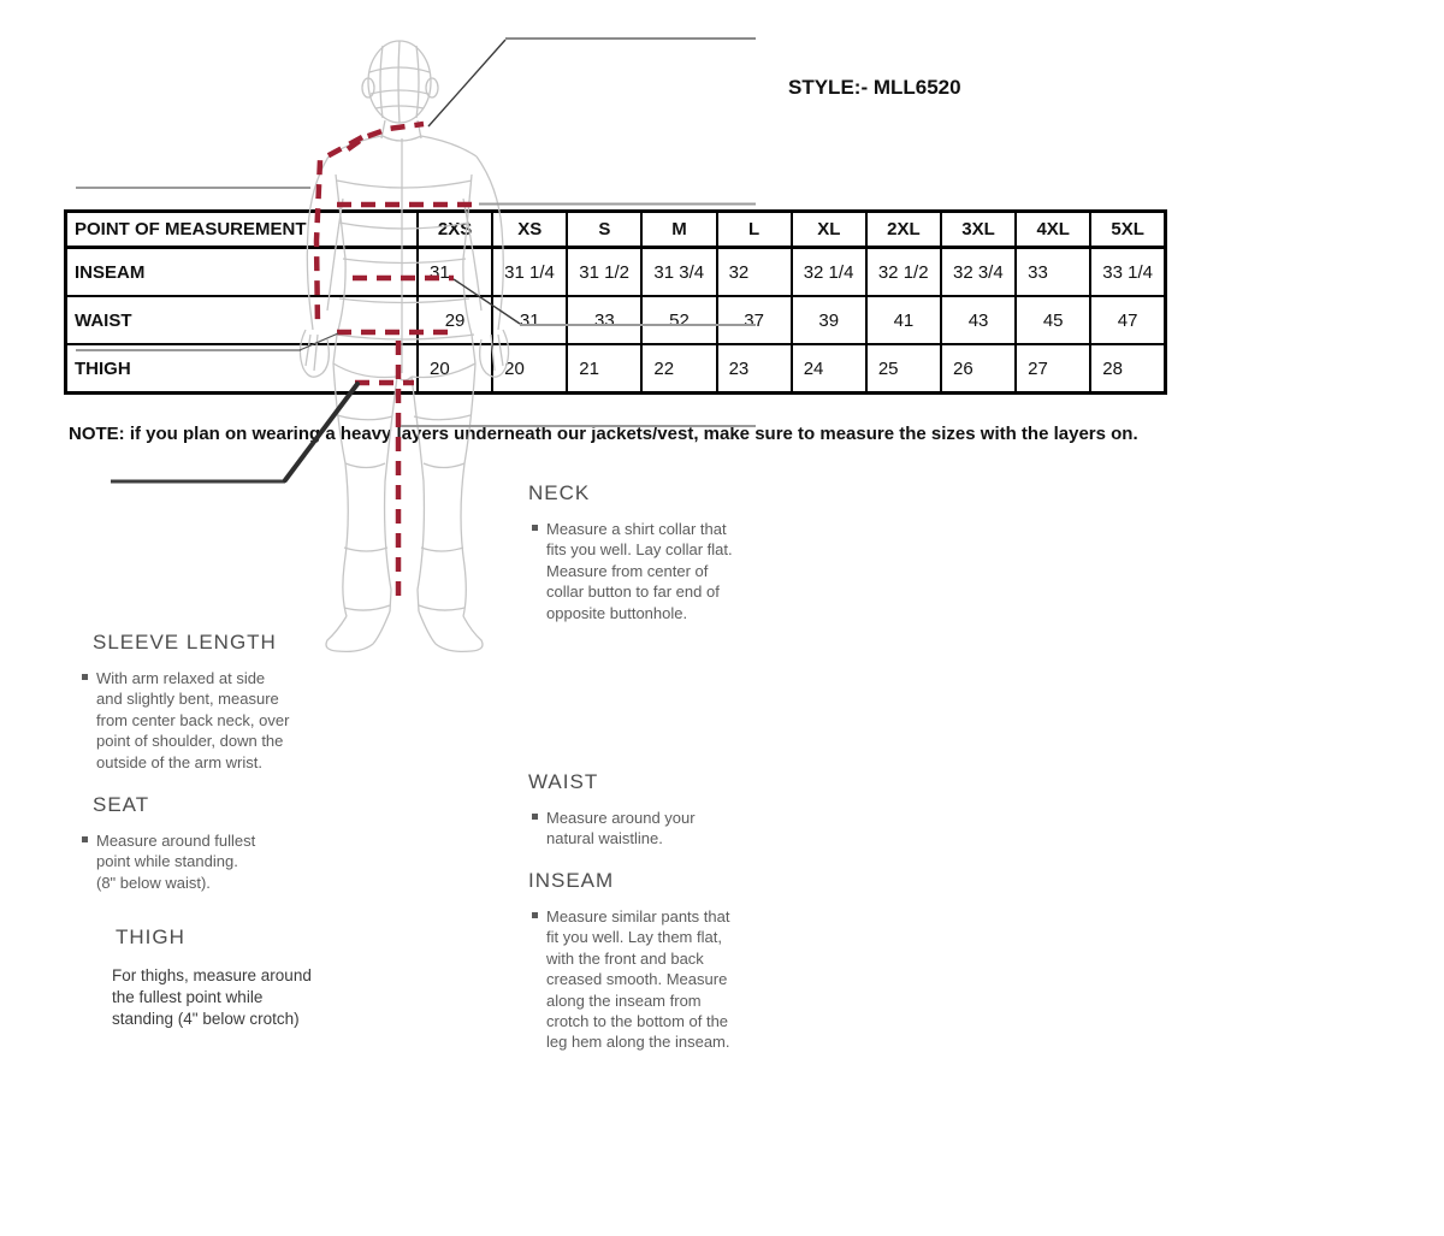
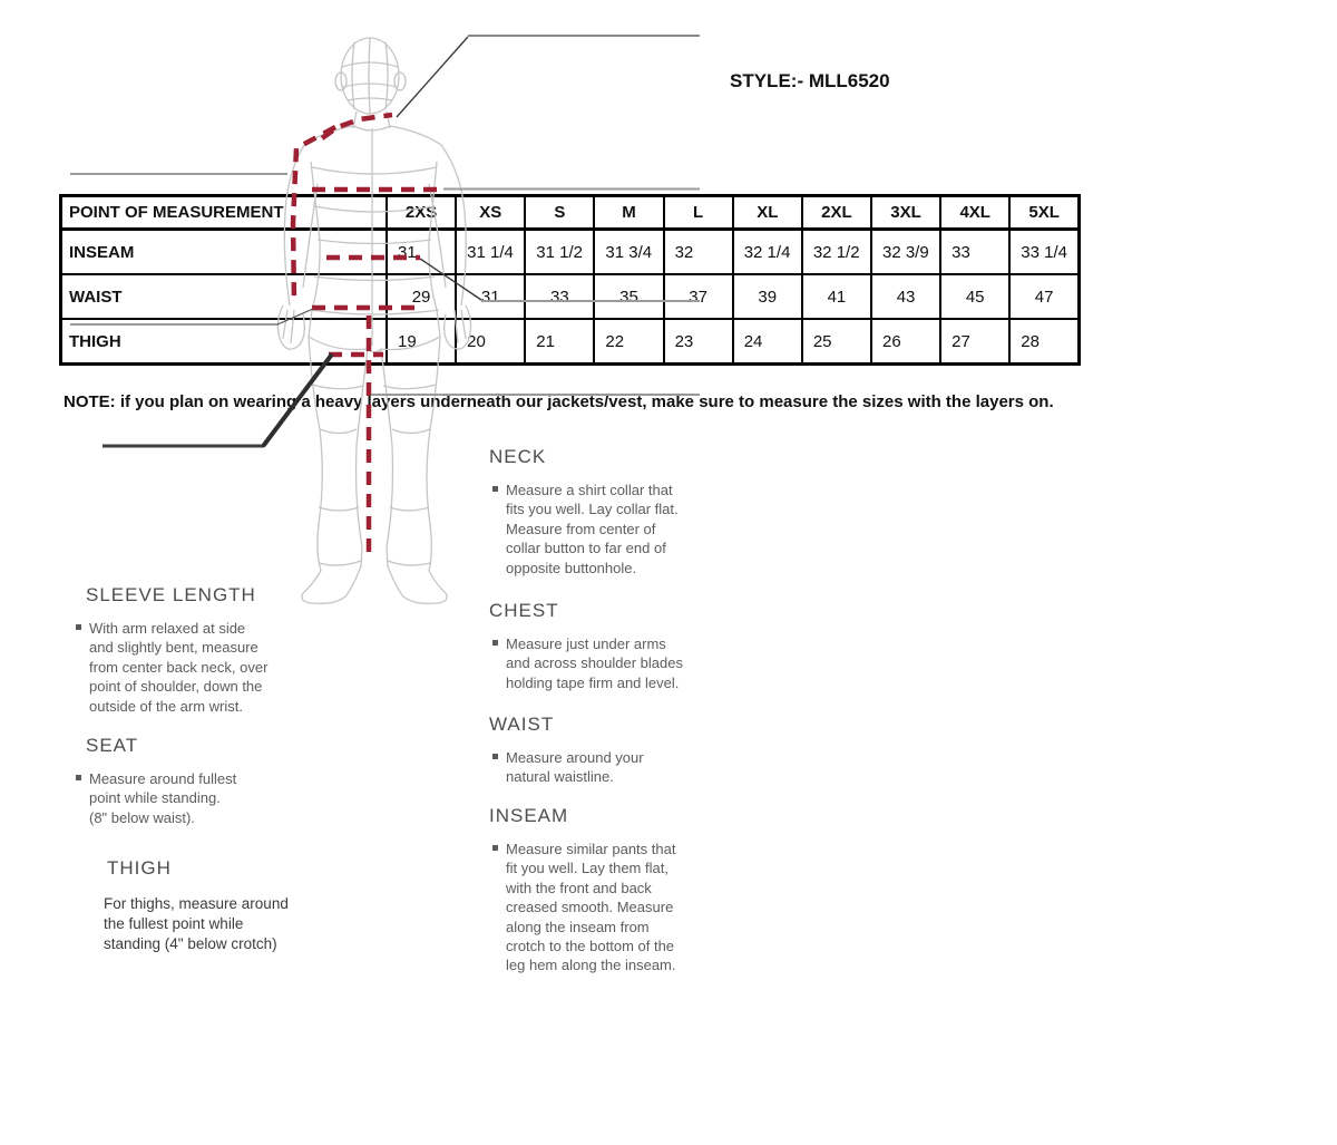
  STYLE:- MLL6520
  POINT OF MEASUREMENT	2X	XS	S	M	L	XL	2XL	3XL	4XL	5XL
- INSEAM	31	31 1/4	31 1/2	31 3/4	32	32 1/4	32 1/2	32 3/4	33	33 1/4
+ INSEAM	31	31 1/4	31 1/2	31 3/4	32	32 1/4	32 1/2	32 3/9	33	33 1/4
- WAIST	29	31	33	52	37	39	41	43	45	47
+ WAIST	29	31	33	35	37	39	41	43	45	47
- THIGH	20	20	21	22	23	24	25	26	27	28
+ THIGH	19	20	21	22	23	24	25	26	27	28
  NOTE: if you plan on wearing a heavy layers underneath our jackets/vest, make sure to measure the sizes with the layers on.
  NECK
  Measure a shirt collar that
  fits you well. Lay collar flat.
  Measure from center of
  collar button to far end of
  opposite buttonhole.
+ CHEST
+ Measure just under arms
+ and across shoulder blades
+ holding tape firm and level.
  WAIST
  Measure around your
  natural waistline.
  INSEAM
  Measure similar pants that
  fit you well. Lay them flat,
  with the front and back
  creased smooth. Measure
  along the inseam from
  crotch to the bottom of the
  leg hem along the inseam.
  SLEEVE LENGTH
  With arm relaxed at side
  and slightly bent, measure
  from center back neck, over
  point of shoulder, down the
  outside of the arm wrist.
  SEAT
  Measure around fullest
  point while standing.
  (8" below waist).
  THIGH
  For thighs, measure around
  the fullest point while
  standing (4" below crotch)
